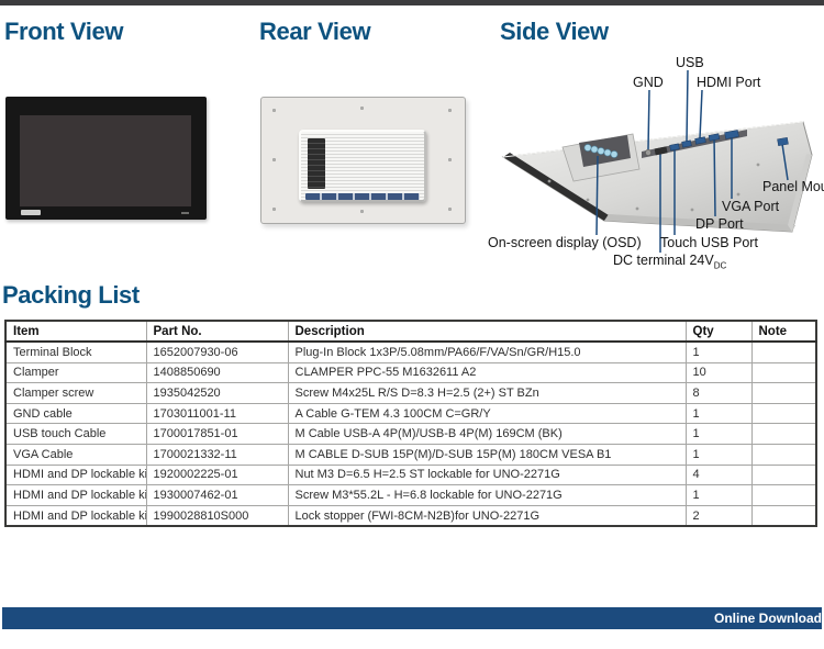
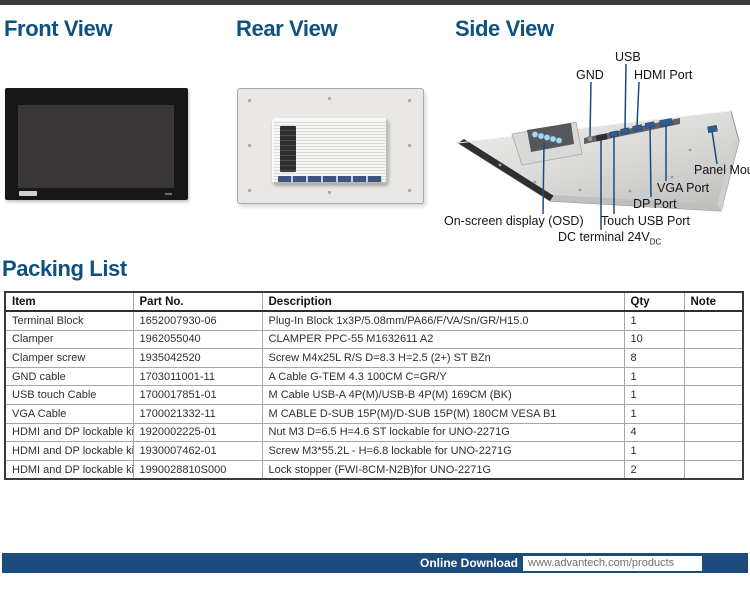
  Front View
  Rear View
  Side View
  USB
  GND
  HDMI Port
  Panel Mo
  VGA Port
  DP Port
  Touch USB Port
  On-screen display (OSD)
  DC terminal 24VDC
  Packing List
  Item	Part No.	Description	Qty	Note
  Terminal Block	1652007930-06	Plug-In Block 1x3P/5.08mm/PA66/F/VA/Sn/GR/H15.0	1
- Clamper	1408850690	CLAMPER PPC-55 M1632611 A2	10
+ Clamper	1962055040	CLAMPER PPC-55 M1632611 A2	10
  Clamper screw	1935042520	Screw M4x25L R/S D=8.3 H=2.5 (2+) ST BZn	8
  GND cable	1703011001-11	A Cable G-TEM 4.3 100CM C=GR/Y	1
  USB touch Cable	1700017851-01	M Cable USB-A 4P(M)/USB-B 4P(M) 169CM (BK)	1
  VGA Cable	1700021332-11	M CABLE D-SUB 15P(M)/D-SUB 15P(M) 180CM VESA B1	1
- HDMI and DP lockable ki	1920002225-01	Nut M3 D=6.5 H=2.5 ST lockable for UNO-2271G	4
+ HDMI and DP lockable ki	1920002225-01	Nut M3 D=6.5 H=4.6 ST lockable for UNO-2271G	4
  HDMI and DP lockable ki	1930007462-01	Screw M3*55.2L - H=6.8 lockable for UNO-2271G	1
  HDMI and DP lockable ki	1990028810S000	Lock stopper (FWI-8CM-N2B)for UNO-2271G	2
  Online Download
+ www.advantech.com/products
